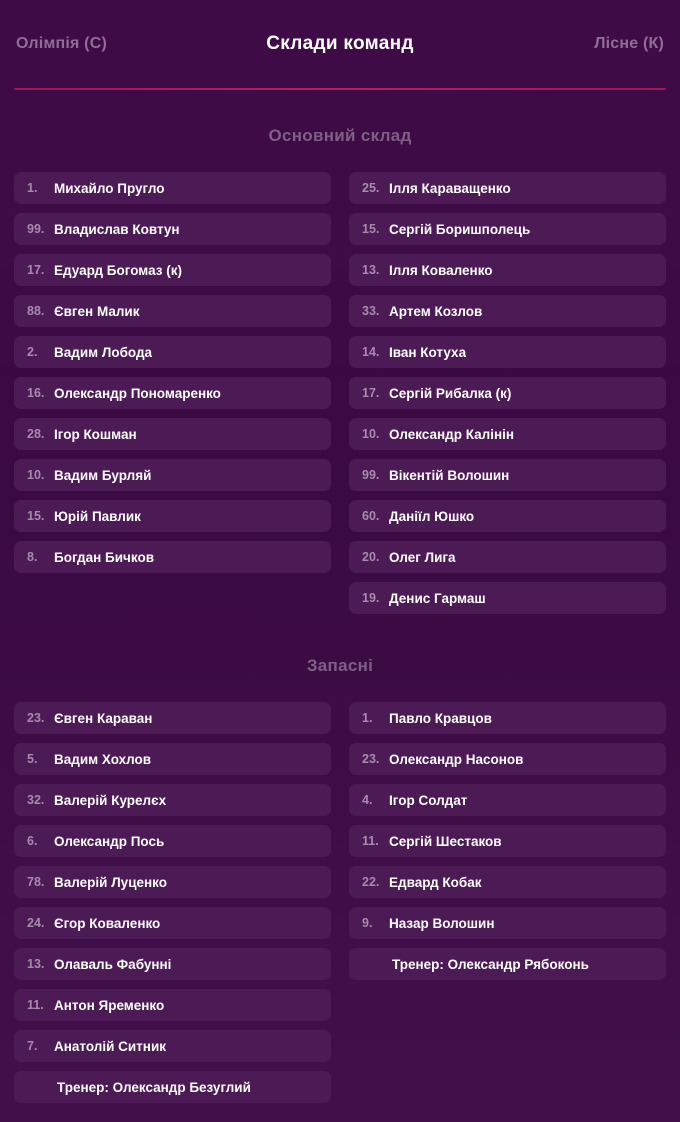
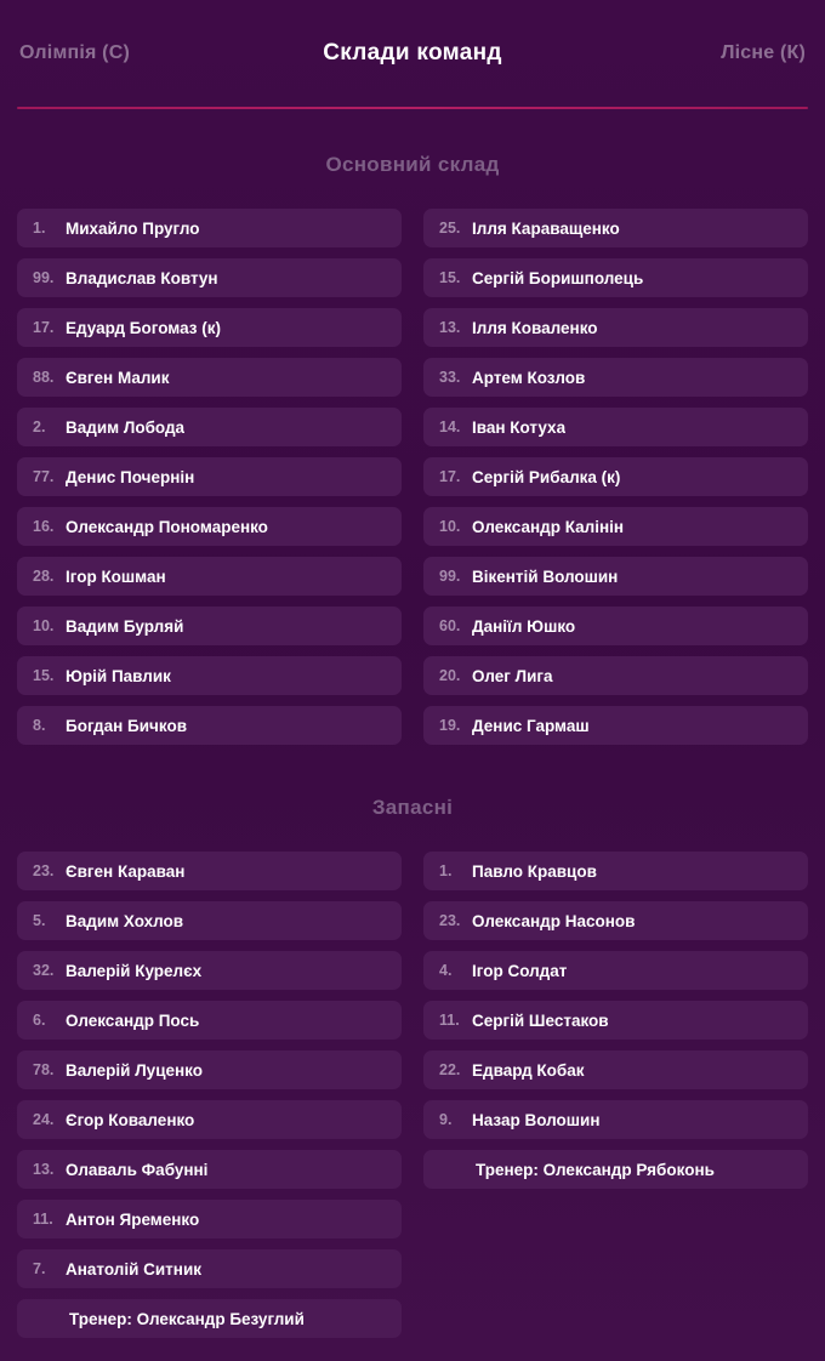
  Олімпія (С)
  Склади команд
  Лісне (К)
  Основний склад
  1.
  Михайло Пругло
  99.
  Владислав Ковтун
  17.
  Едуард Богомаз (к)
  88.
  Євген Малик
  2.
  Вадим Лобода
+ 77.
+ Денис Почернін
  16.
  Олександр Пономаренко
  28.
  Ігор Кошман
  10.
  Вадим Бурляй
  15.
  Юрій Павлик
  8.
  Богдан Бичков
  25.
  Ілля Караващенко
  15.
  Сергій Боришполець
  13.
  Ілля Коваленко
  33.
  Артем Козлов
  14.
  Іван Котуха
  17.
  Сергій Рибалка (к)
  10.
  Олександр Калінін
  99.
  Вікентій Волошин
  60.
  Даніїл Юшко
  20.
  Олег Лига
  19.
  Денис Гармаш
  Запасні
  23.
  Євген Караван
  5.
  Вадим Хохлов
  32.
  Валерій Курелєх
  6.
  Олександр Пось
  78.
  Валерій Луценко
  24.
  Єгор Коваленко
  13.
  Олаваль Фабунні
  11.
  Антон Яременко
  7.
  Анатолій Ситник
  Тренер: Олександр Безуглий
  1.
  Павло Кравцов
  23.
  Олександр Насонов
  4.
  Ігор Солдат
  11.
  Сергій Шестаков
  22.
  Едвард Кобак
  9.
  Назар Волошин
  Тренер: Олександр Рябоконь
